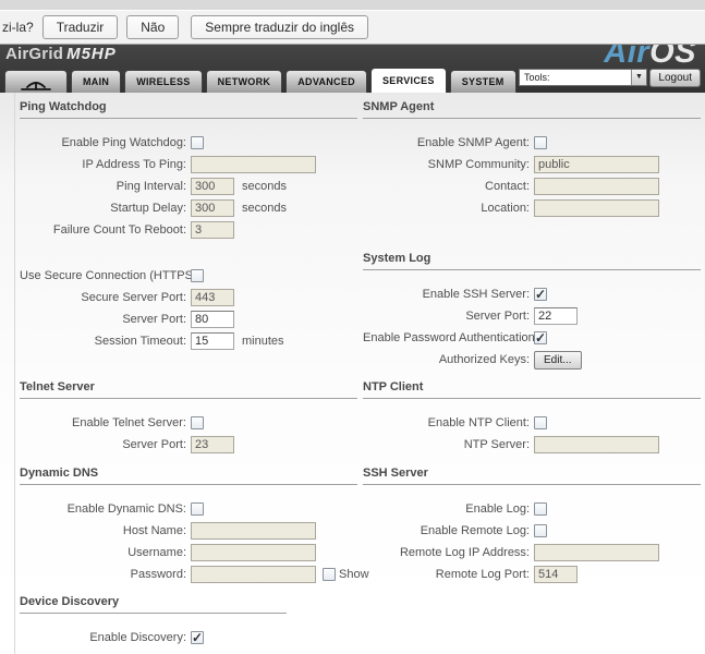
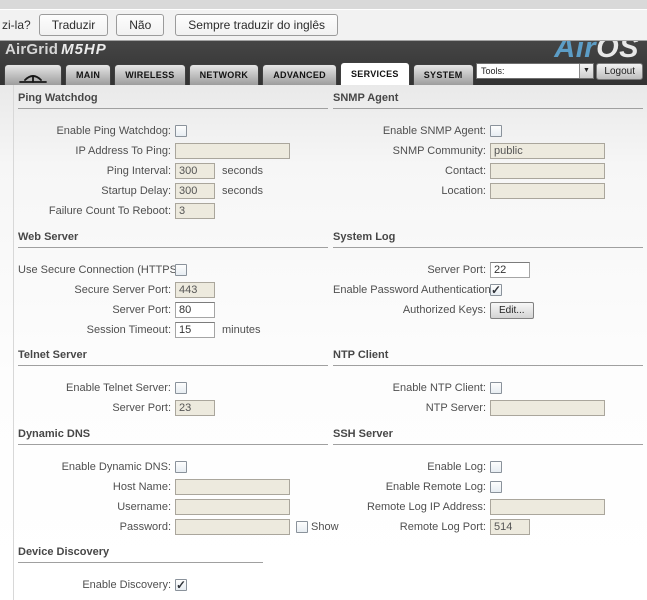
  zi-la?
  Traduzir
  Não
  Sempre traduzir do inglês
  AirGrid M5HP
  AirOS
  MAIN WIRELESS NETWORK ADVANCED SERVICES SYSTEM
  Tools:
  Logout
  Ping Watchdog
  Enable Ping Watchdog:
  IP Address To Ping:
  Ping Interval:
  300
  seconds
  Startup Delay:
  300
  seconds
  Failure Count To Reboot:
  3
+ Web Server
  Use Secure Connection (HTTPS
  Secure Server Port:
  443
  Server Port:
  80
  Session Timeout:
  15
  minutes
  Telnet Server
  Enable Telnet Server:
  Server Port:
  23
  Dynamic DNS
  Enable Dynamic DNS:
  Host Name:
  Username:
  Password:
  Show
  Device Discovery
  Enable Discovery:
  SNMP Agent
  Enable SNMP Agent:
  SNMP Community:
  public
  Contact:
  Location:
  System Log
- Enable SSH Server:
  Server Port:
  22
  Enable Password Authentication
  Authorized Keys:
  Edit...
  NTP Client
  Enable NTP Client:
  NTP Server:
  SSH Server
  Enable Log:
  Enable Remote Log:
  Remote Log IP Address:
  Remote Log Port:
  514
